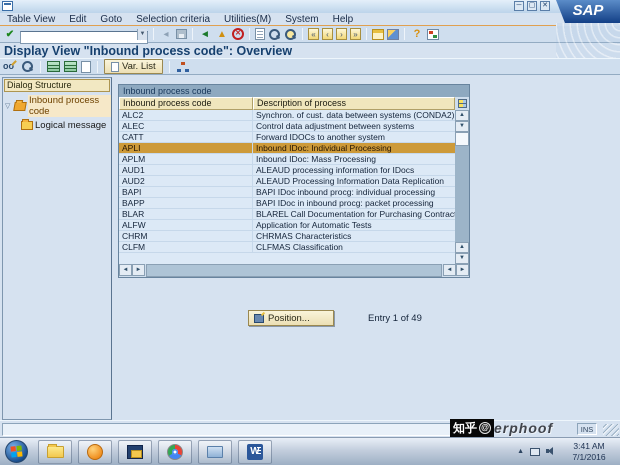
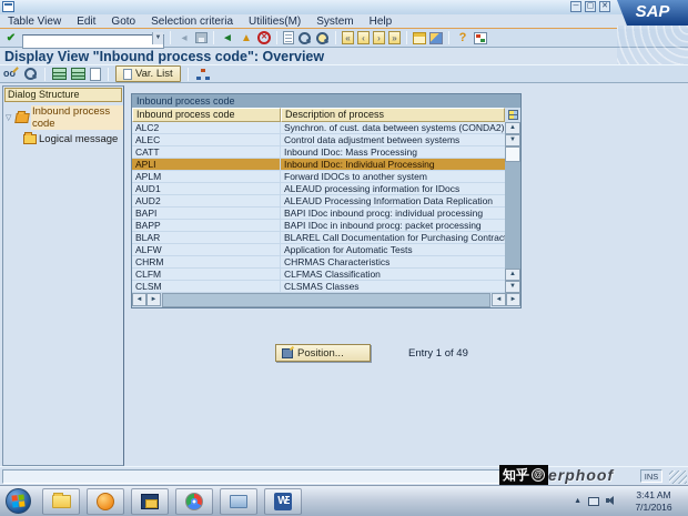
  SAP
  Table View
  Edit
  Goto
  Selection criteria
  Utilities(M)
  System
  Help
  ✔
  ◂
  ◄
  ▲
  «
  ‹
  ›
  »
  ?
  Display View "Inbound process code": Overview
  Var. List
  Dialog Structure
  Inbound process code
  Logical message
  Inbound process code
  Inbound process code
  Description of process
  ALC2
  Synchron. of cust. data between systems (CONDA2)
  ALEC
  Control data adjustment between systems
  CATT
- Forward IDOCs to another system
+ Inbound IDoc: Mass Processing
  APLI
  Inbound IDoc: Individual Processing
  APLM
- Inbound IDoc: Mass Processing
+ Forward IDOCs to another system
  AUD1
  ALEAUD processing information for IDocs
  AUD2
  ALEAUD Processing Information Data Replication
  BAPI
  BAPI IDoc inbound procg: individual processing
  BAPP
  BAPI IDoc in inbound procg: packet processing
  BLAR
  BLAREL Call Documentation for Purchasing Contrac
  ALFW
  Application for Automatic Tests
  CHRM
  CHRMAS Characteristics
  CLFM
  CLFMAS Classification
+ CLSM
+ CLSMAS Classes
  Position...
  Entry 1 of 49
  INS
  知乎
  @
  erphoof
  W
  3:41 AM
  7/1/2016
